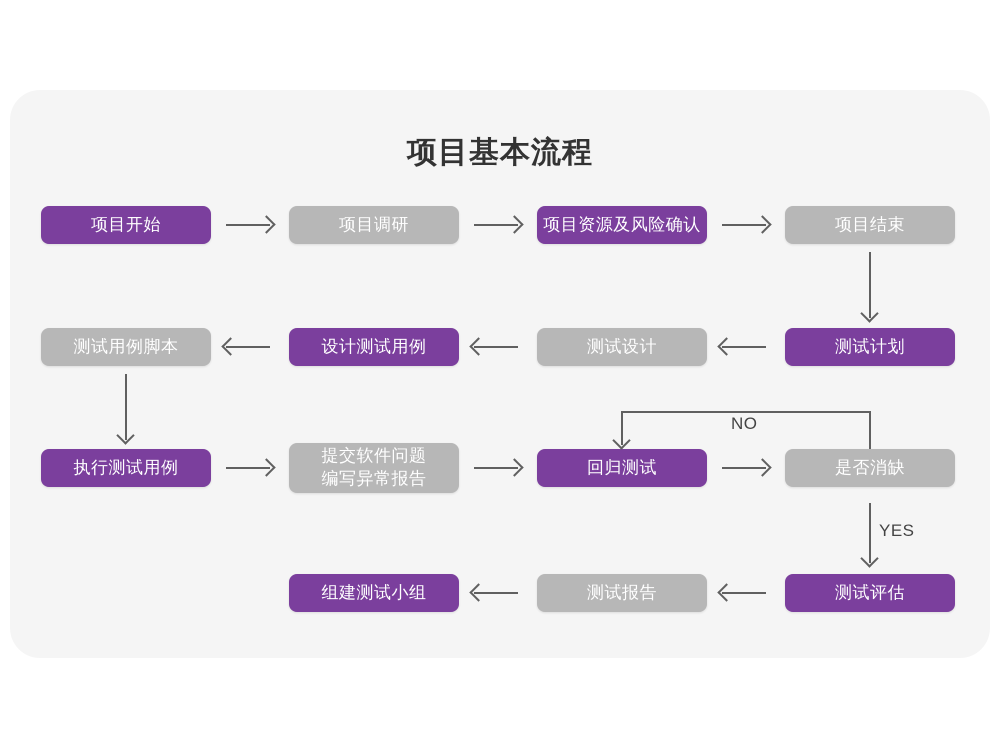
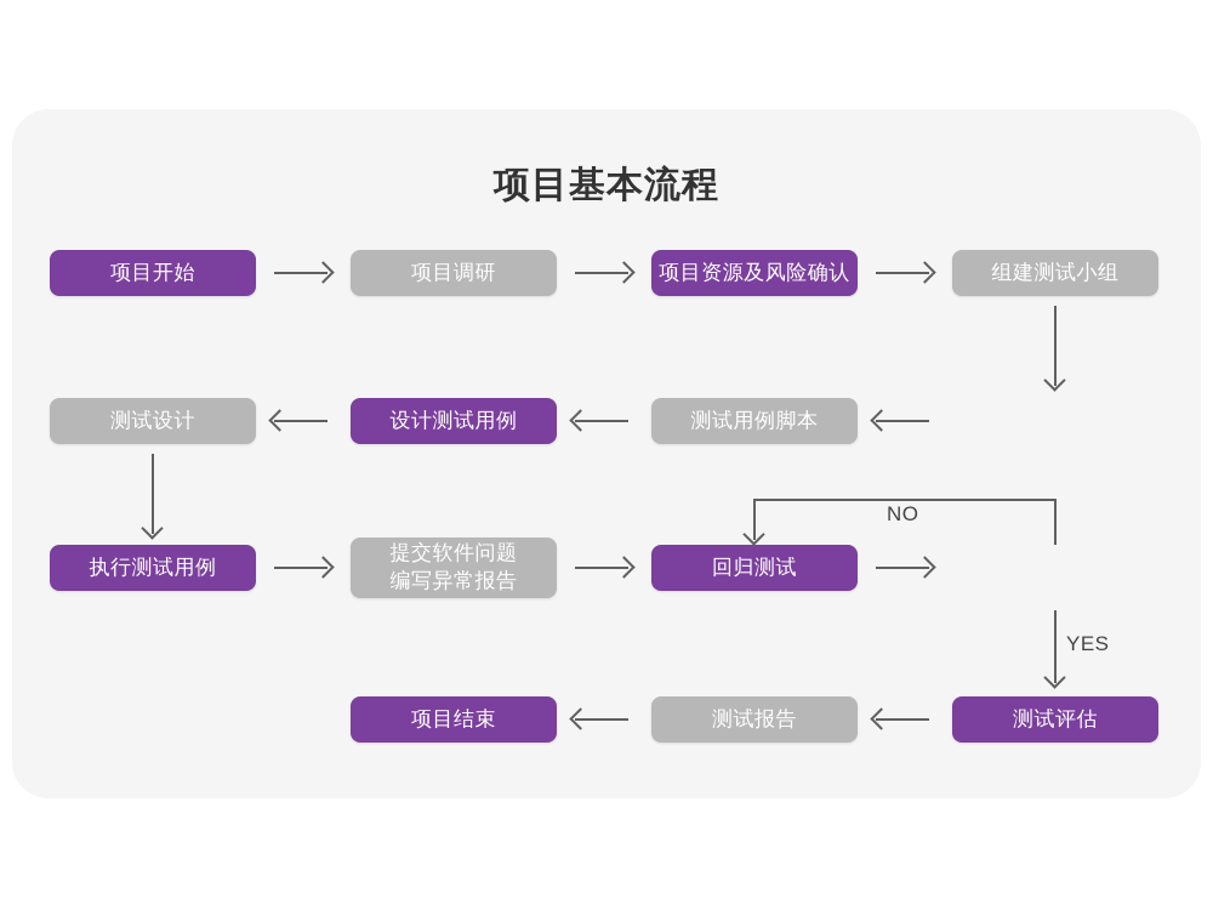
  项目基本流程
  项目开始
  项目调研
  项目资源及风险确认
- 项目结束
+ 组建测试小组
- 测试用例脚本
+ 测试设计
  设计测试用例
- 测试设计
+ 测试用例脚本
- 测试计划
  执行测试用例
  提交软件问题
  编写异常报告
  回归测试
- 是否消缺
  NO
  YES
- 组建测试小组
+ 项目结束
  测试报告
  测试评估
